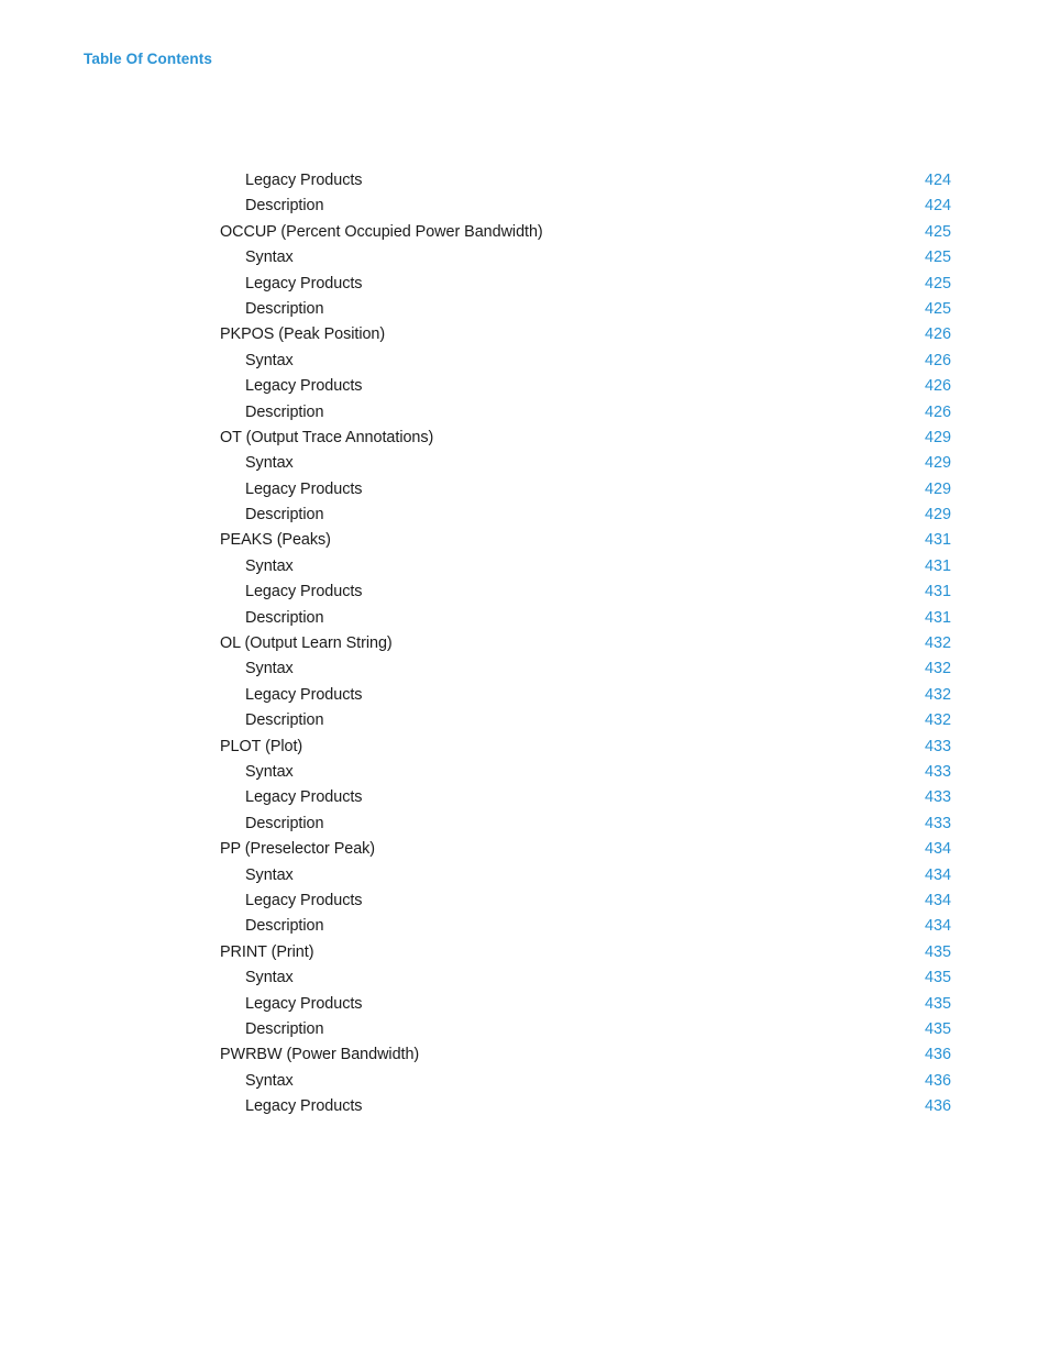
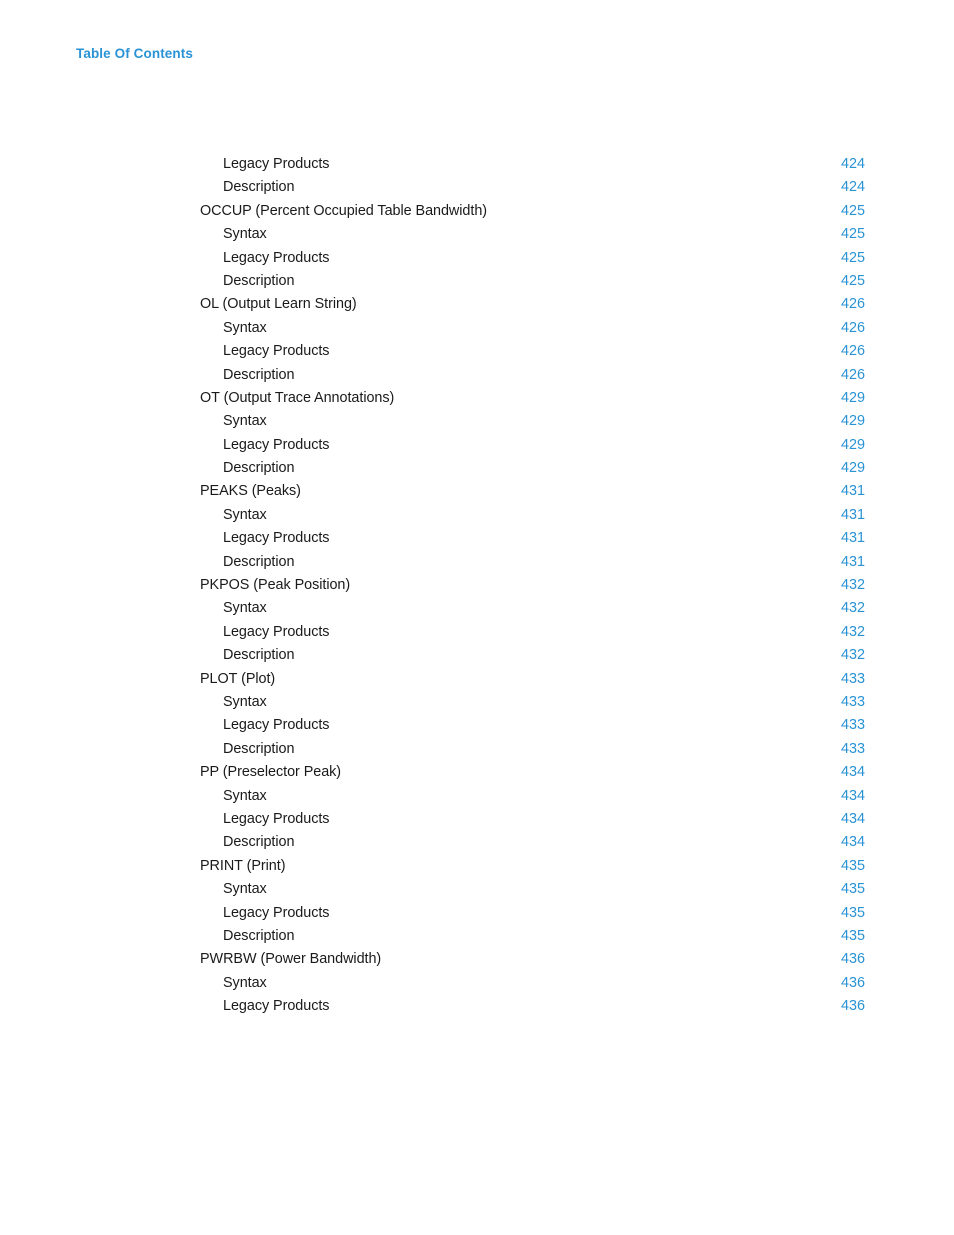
  Table Of Contents
  Legacy Products
  424
  Description
  424
- OCCUP (Percent Occupied Power Bandwidth)
+ OCCUP (Percent Occupied Table Bandwidth)
  425
  Syntax
  425
  Legacy Products
  425
  Description
  425
- PKPOS (Peak Position)
+ OL (Output Learn String)
  426
  Syntax
  426
  Legacy Products
  426
  Description
  426
  OT (Output Trace Annotations)
  429
  Syntax
  429
  Legacy Products
  429
  Description
  429
  PEAKS (Peaks)
  431
  Syntax
  431
  Legacy Products
  431
  Description
  431
- OL (Output Learn String)
+ PKPOS (Peak Position)
  432
  Syntax
  432
  Legacy Products
  432
  Description
  432
  PLOT (Plot)
  433
  Syntax
  433
  Legacy Products
  433
  Description
  433
  PP (Preselector Peak)
  434
  Syntax
  434
  Legacy Products
  434
  Description
  434
  PRINT (Print)
  435
  Syntax
  435
  Legacy Products
  435
  Description
  435
  PWRBW (Power Bandwidth)
  436
  Syntax
  436
  Legacy Products
  436
